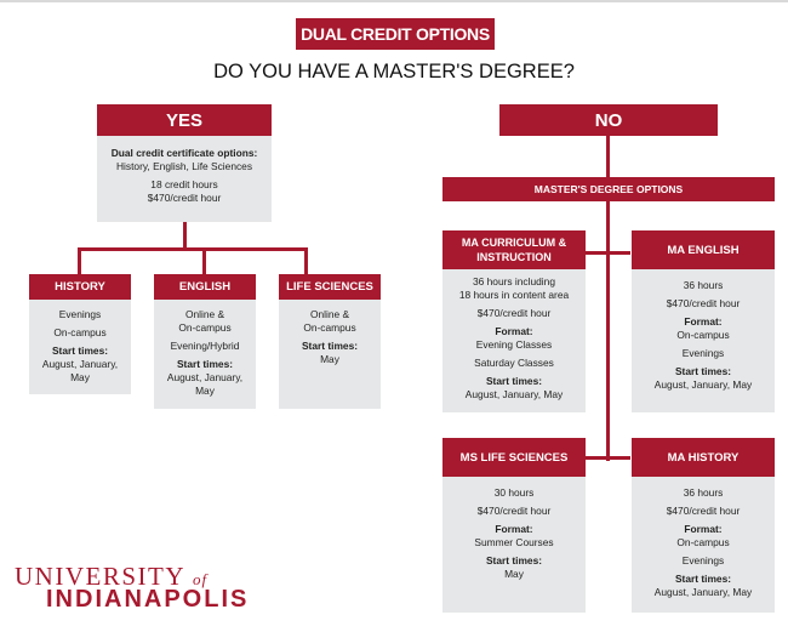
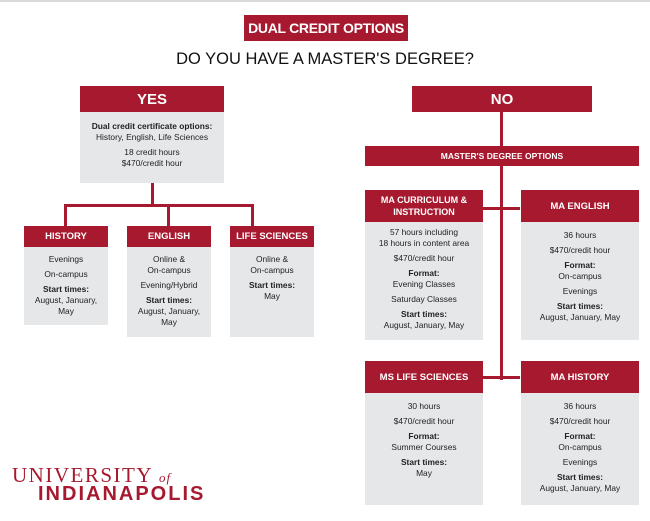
  DUAL CREDIT OPTIONS
  DO YOU HAVE A MASTER'S DEGREE?
  YES
  Dual credit certificate options:
  History, English, Life Sciences
  18 credit hours
  $470/credit hour
  HISTORY
  Evenings
  On-campus
  Start times:
  August, January,
  May
  ENGLISH
  Online &
  On-campus
  Evening/Hybrid
  Start times:
  August, January,
  May
  LIFE SCIENCES
  Online &
  On-campus
  Start times:
  May
  NO
  MASTER'S DEGREE OPTIONS
  MA CURRICULUM &
  INSTRUCTION
- 36 hours including
+ 57 hours including
  18 hours in content area
  $470/credit hour
  Format:
  Evening Classes
  Saturday Classes
  Start times:
  August, January, May
  MA ENGLISH
  36 hours
  $470/credit hour
  Format:
  On-campus
  Evenings
  Start times:
  August, January, May
  MS LIFE SCIENCES
  30 hours
  $470/credit hour
  Format:
  Summer Courses
  Start times:
  May
  MA HISTORY
  36 hours
  $470/credit hour
  Format:
  On-campus
  Evenings
  Start times:
  August, January, May
  UNIVERSITY of
  INDIANAPOLIS
